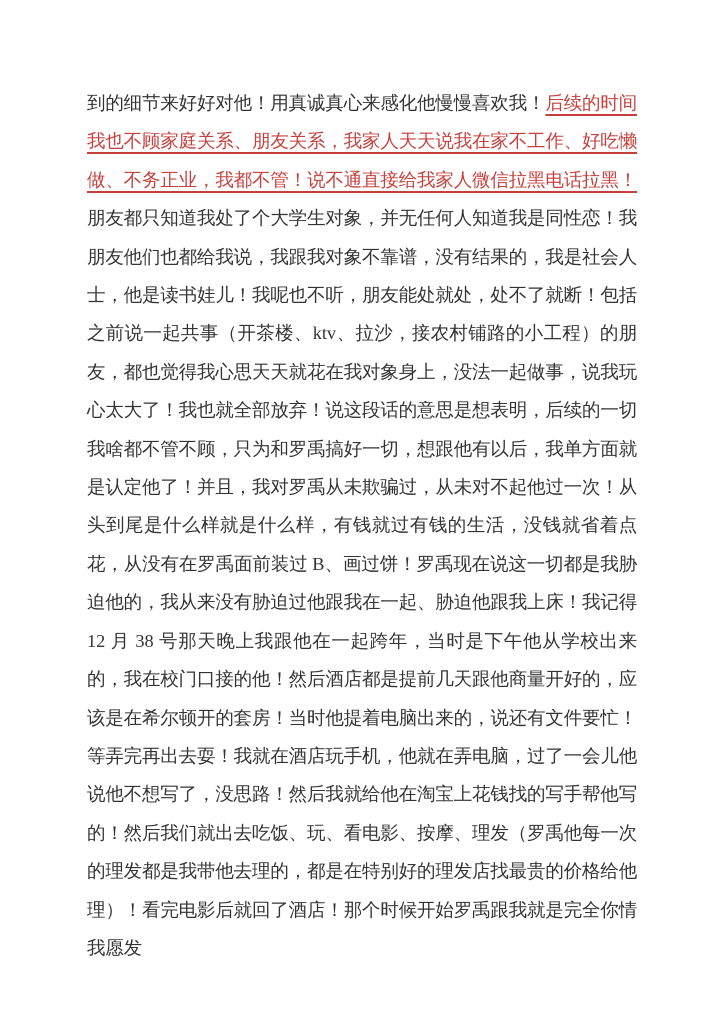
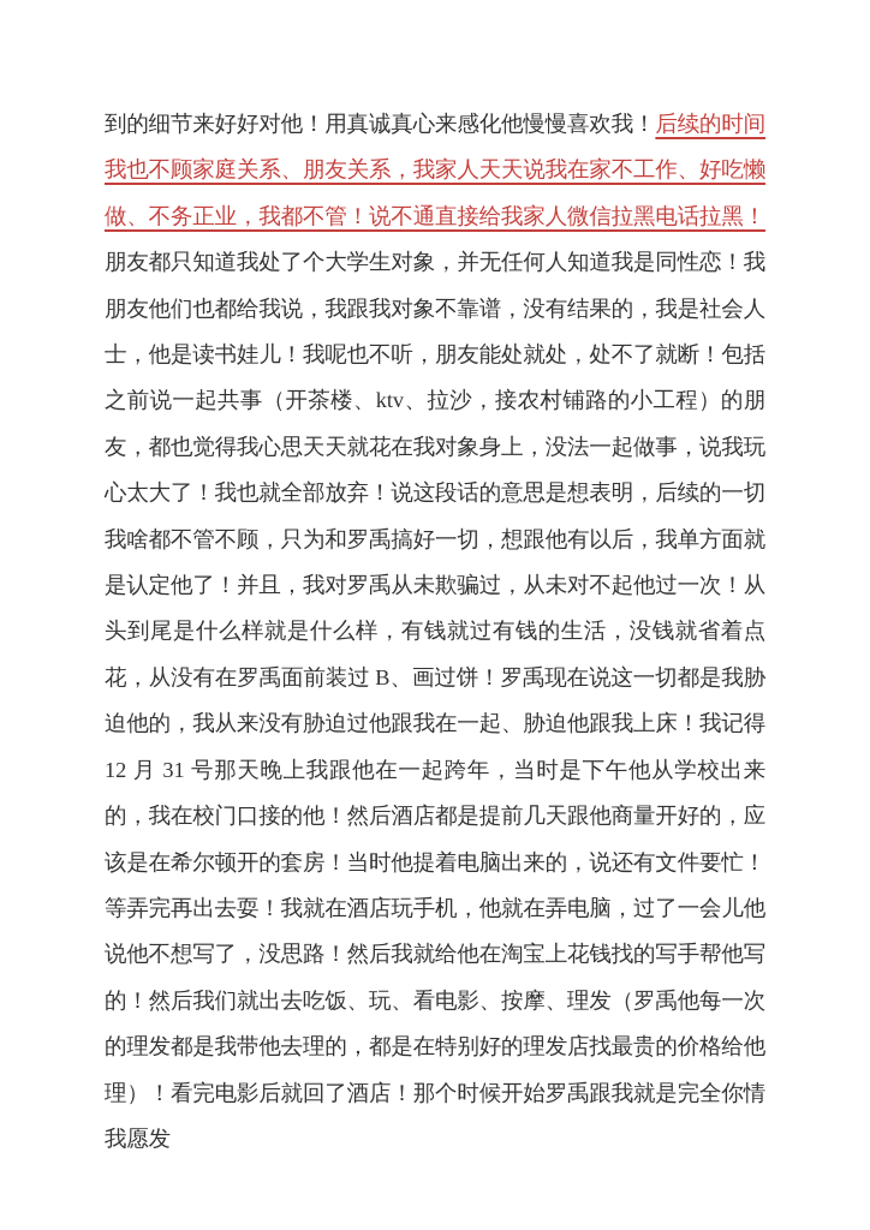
- 到的细节来好好对他！用真诚真心来感化他慢慢喜欢我！后续的时间我也不顾家庭关系、朋友关系，我家人天天说我在家不工作、好吃懒做、不务正业，我都不管！说不通直接给我家人微信拉黑电话拉黑！朋友都只知道我处了个大学生对象，并无任何人知道我是同性恋！我朋友他们也都给我说，我跟我对象不靠谱，没有结果的，我是社会人士，他是读书娃儿！我呢也不听，朋友能处就处，处不了就断！包括之前说一起共事（开茶楼、ktv、拉沙，接农村铺路的小工程）的朋友，都也觉得我心思天天就花在我对象身上，没法一起做事，说我玩心太大了！我也就全部放弃！说这段话的意思是想表明，后续的一切我啥都不管不顾，只为和罗禹搞好一切，想跟他有以后，我单方面就是认定他了！并且，我对罗禹从未欺骗过，从未对不起他过一次！从头到尾是什么样就是什么样，有钱就过有钱的生活，没钱就省着点花，从没有在罗禹面前装过 B、画过饼！罗禹现在说这一切都是我胁迫他的，我从来没有胁迫过他跟我在一起、胁迫他跟我上床！我记得 12 月 38 号那天晚上我跟他在一起跨年，当时是下午他从学校出来的，我在校门口接的他！然后酒店都是提前几天跟他商量开好的，应该是在希尔顿开的套房！当时他提着电脑出来的，说还有文件要忙！等弄完再出去耍！我就在酒店玩手机，他就在弄电脑，过了一会儿他说他不想写了，没思路！然后我就给他在淘宝上花钱找的写手帮他写的！然后我们就出去吃饭、玩、看电影、按摩、理发（罗禹他每一次的理发都是我带他去理的，都是在特别好的理发店找最贵的价格给他理）！看完电影后就回了酒店！那个时候开始罗禹跟我就是完全你情我愿发
+ 到的细节来好好对他！用真诚真心来感化他慢慢喜欢我！后续的时间我也不顾家庭关系、朋友关系，我家人天天说我在家不工作、好吃懒做、不务正业，我都不管！说不通直接给我家人微信拉黑电话拉黑！朋友都只知道我处了个大学生对象，并无任何人知道我是同性恋！我朋友他们也都给我说，我跟我对象不靠谱，没有结果的，我是社会人士，他是读书娃儿！我呢也不听，朋友能处就处，处不了就断！包括之前说一起共事（开茶楼、ktv、拉沙，接农村铺路的小工程）的朋友，都也觉得我心思天天就花在我对象身上，没法一起做事，说我玩心太大了！我也就全部放弃！说这段话的意思是想表明，后续的一切我啥都不管不顾，只为和罗禹搞好一切，想跟他有以后，我单方面就是认定他了！并且，我对罗禹从未欺骗过，从未对不起他过一次！从头到尾是什么样就是什么样，有钱就过有钱的生活，没钱就省着点花，从没有在罗禹面前装过 B、画过饼！罗禹现在说这一切都是我胁迫他的，我从来没有胁迫过他跟我在一起、胁迫他跟我上床！我记得 12 月 31 号那天晚上我跟他在一起跨年，当时是下午他从学校出来的，我在校门口接的他！然后酒店都是提前几天跟他商量开好的，应该是在希尔顿开的套房！当时他提着电脑出来的，说还有文件要忙！等弄完再出去耍！我就在酒店玩手机，他就在弄电脑，过了一会儿他说他不想写了，没思路！然后我就给他在淘宝上花钱找的写手帮他写的！然后我们就出去吃饭、玩、看电影、按摩、理发（罗禹他每一次的理发都是我带他去理的，都是在特别好的理发店找最贵的价格给他理）！看完电影后就回了酒店！那个时候开始罗禹跟我就是完全你情我愿发
